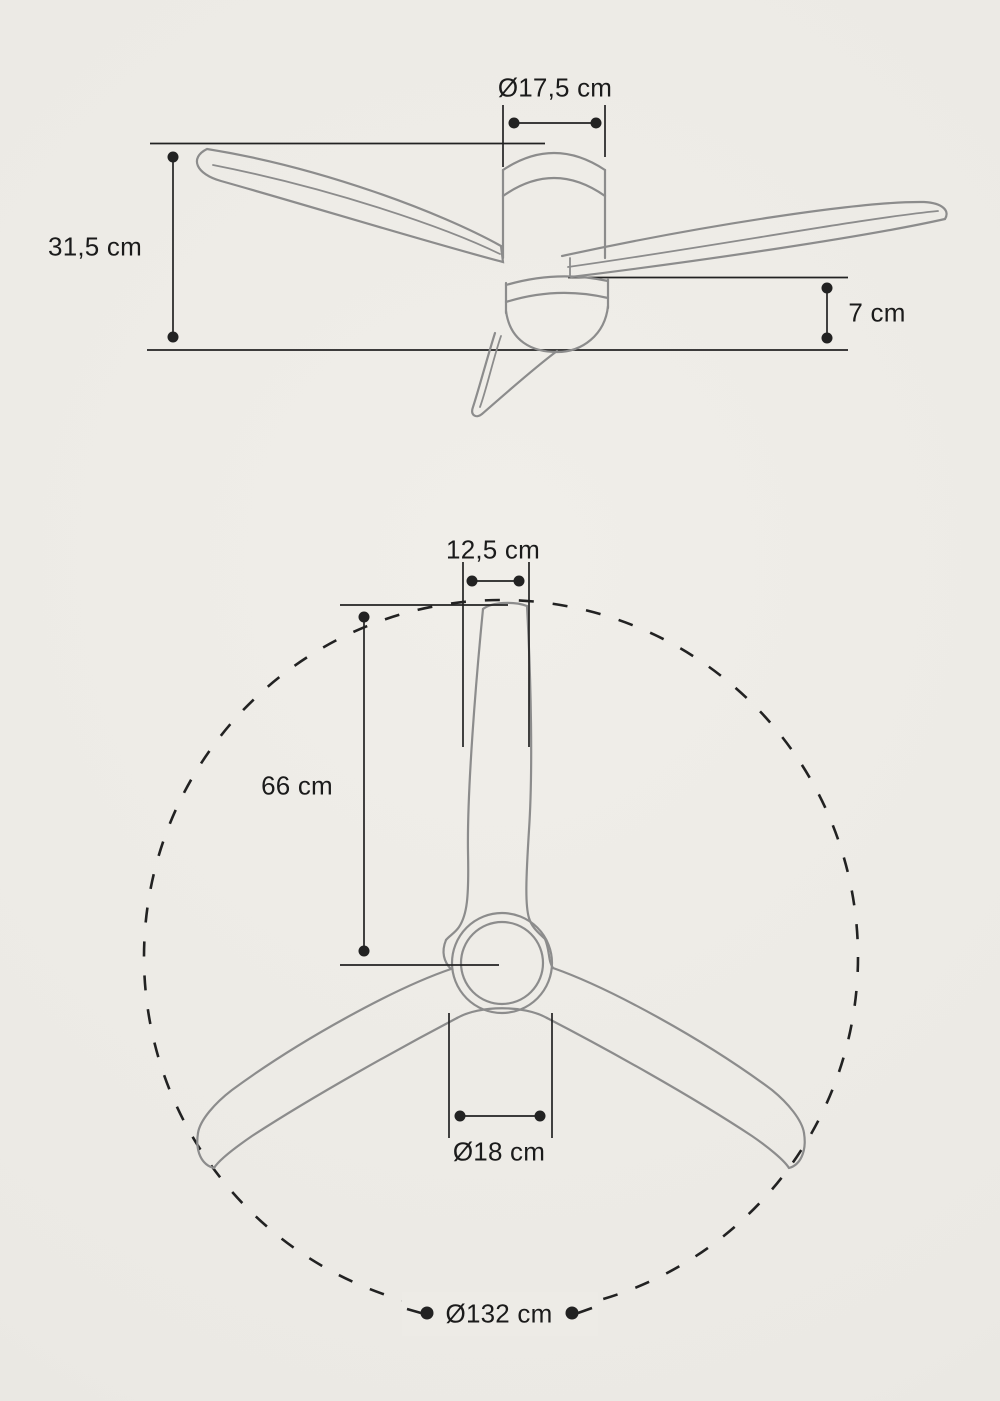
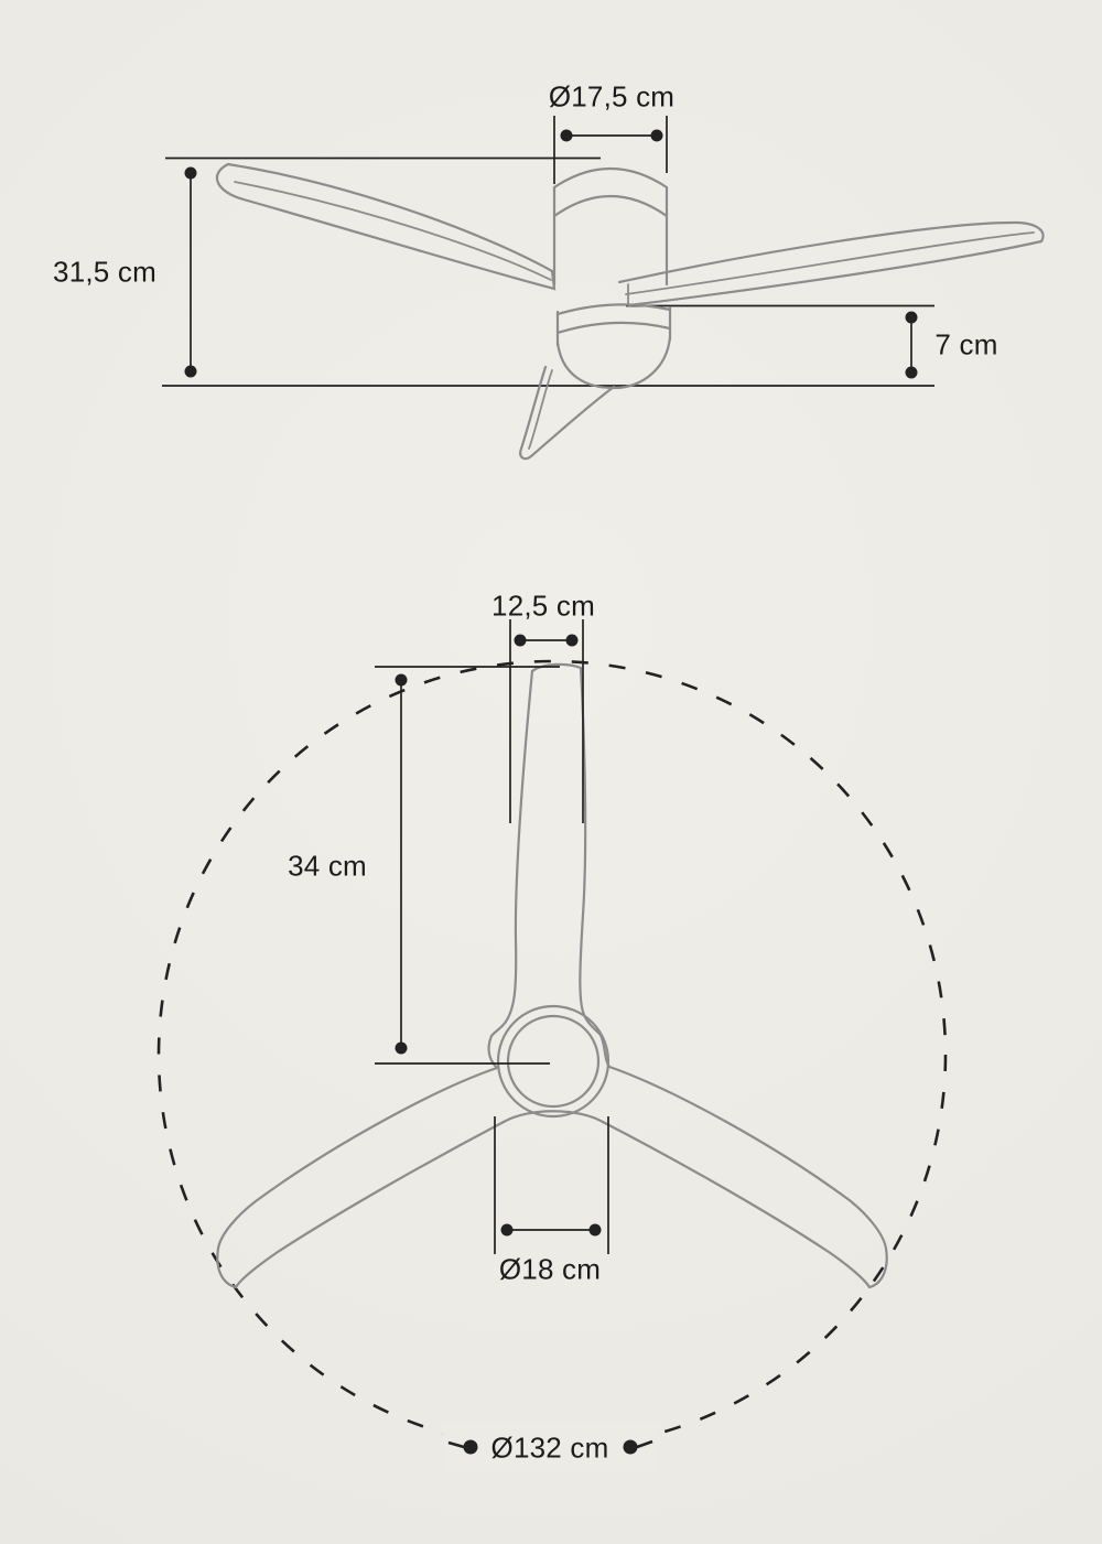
  Ø17,5 cm
  31,5 cm
  7 cm
  12,5 cm
- 66 cm
+ 34 cm
  Ø18 cm
  Ø132 cm
